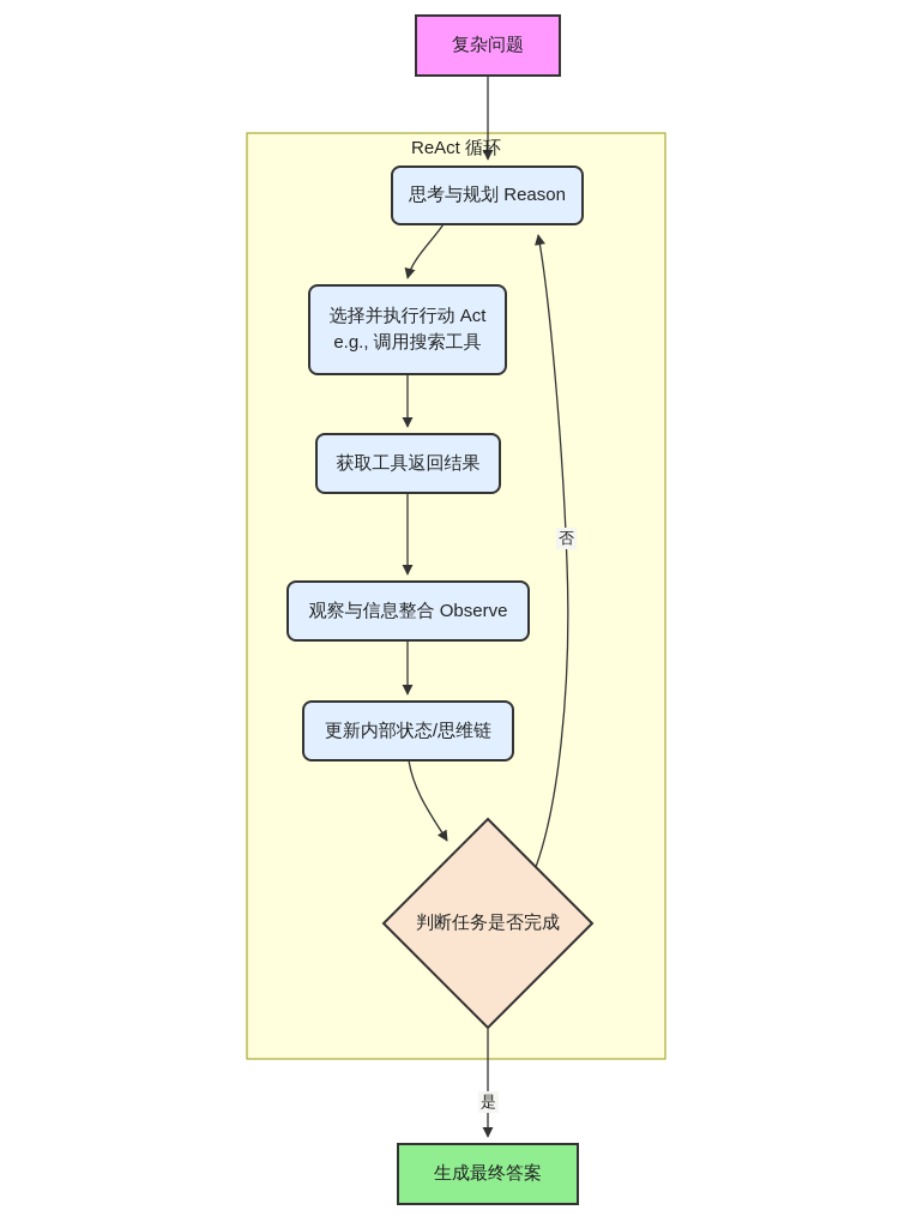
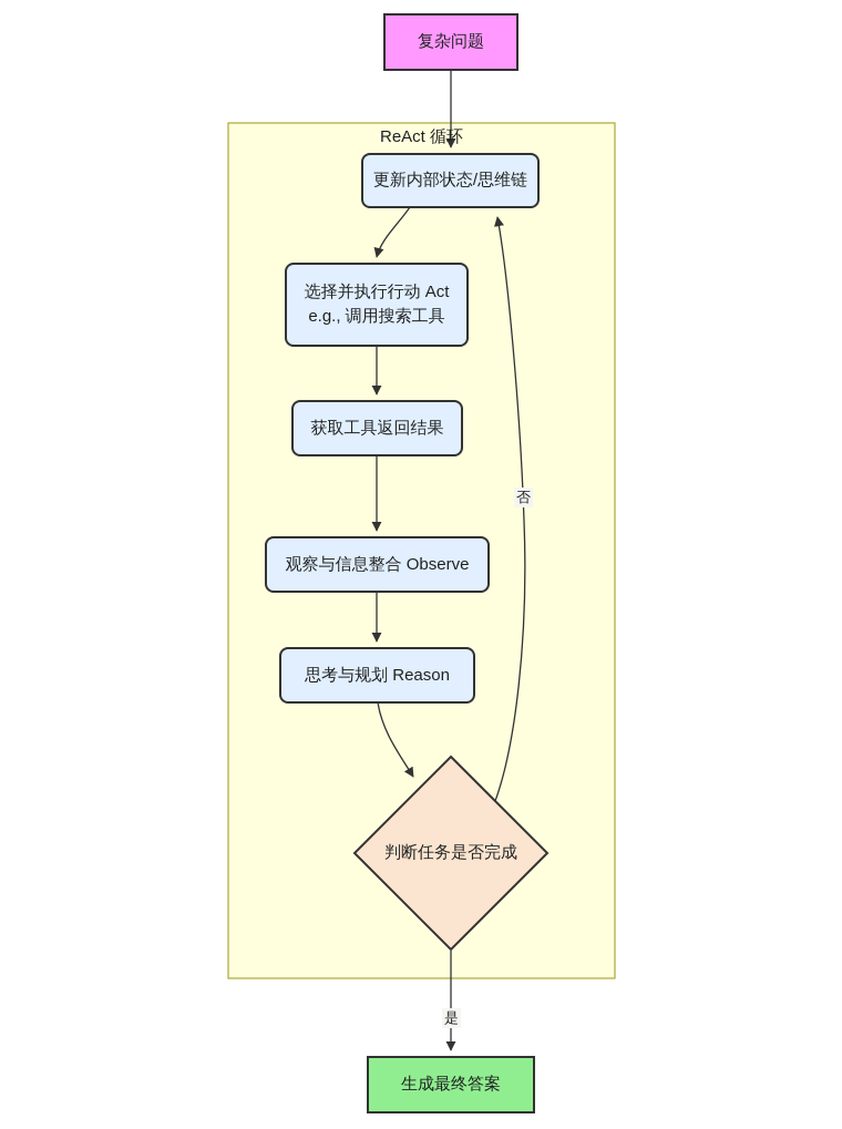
  ReAct 循环
  复杂问题
- 思考与规划 Reason
+ 更新内部状态/思维链
  选择并执行行动 Act
  e.g., 调用搜索工具
  获取工具返回结果
  观察与信息整合 Observe
- 更新内部状态/思维链
+ 思考与规划 Reason
  判断任务是否完成
  生成最终答案
  否
  是
